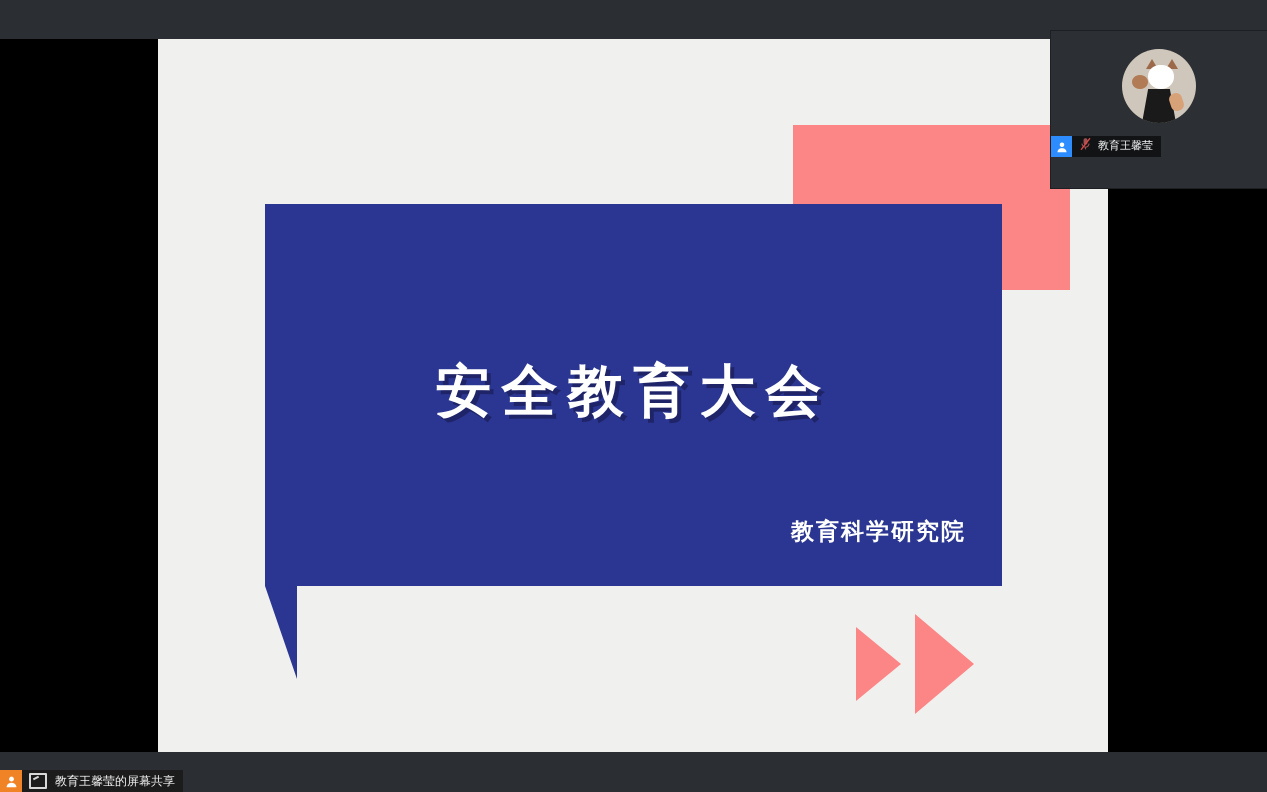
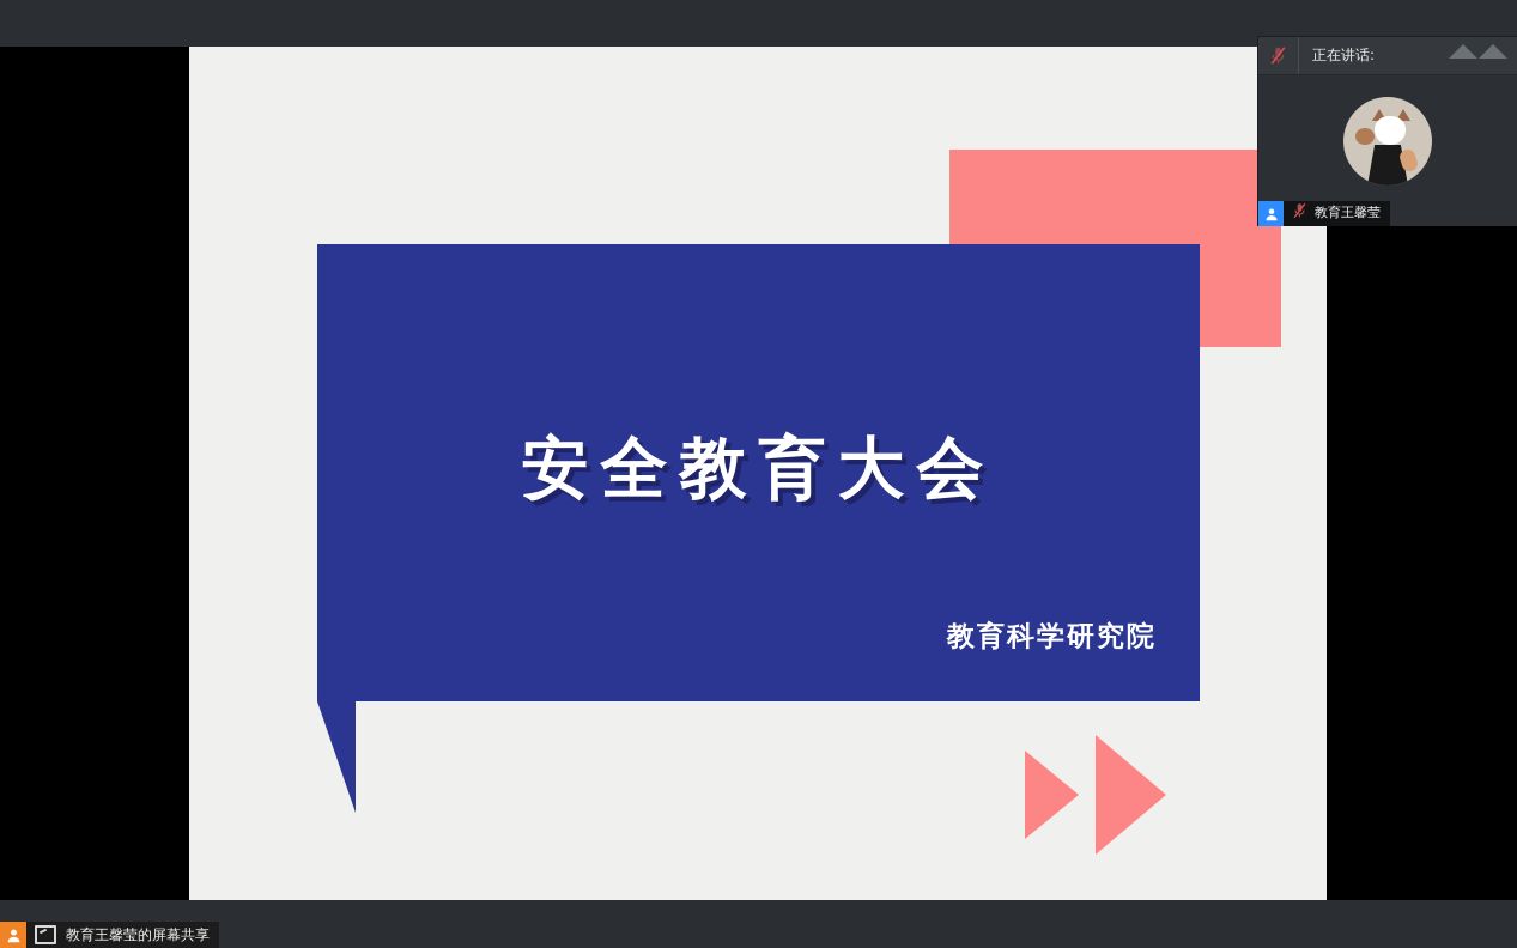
  安全教育大会
  教育科学研究院
  教育王馨莹的屏幕共享
+ 正在讲话:
  教育王馨莹
